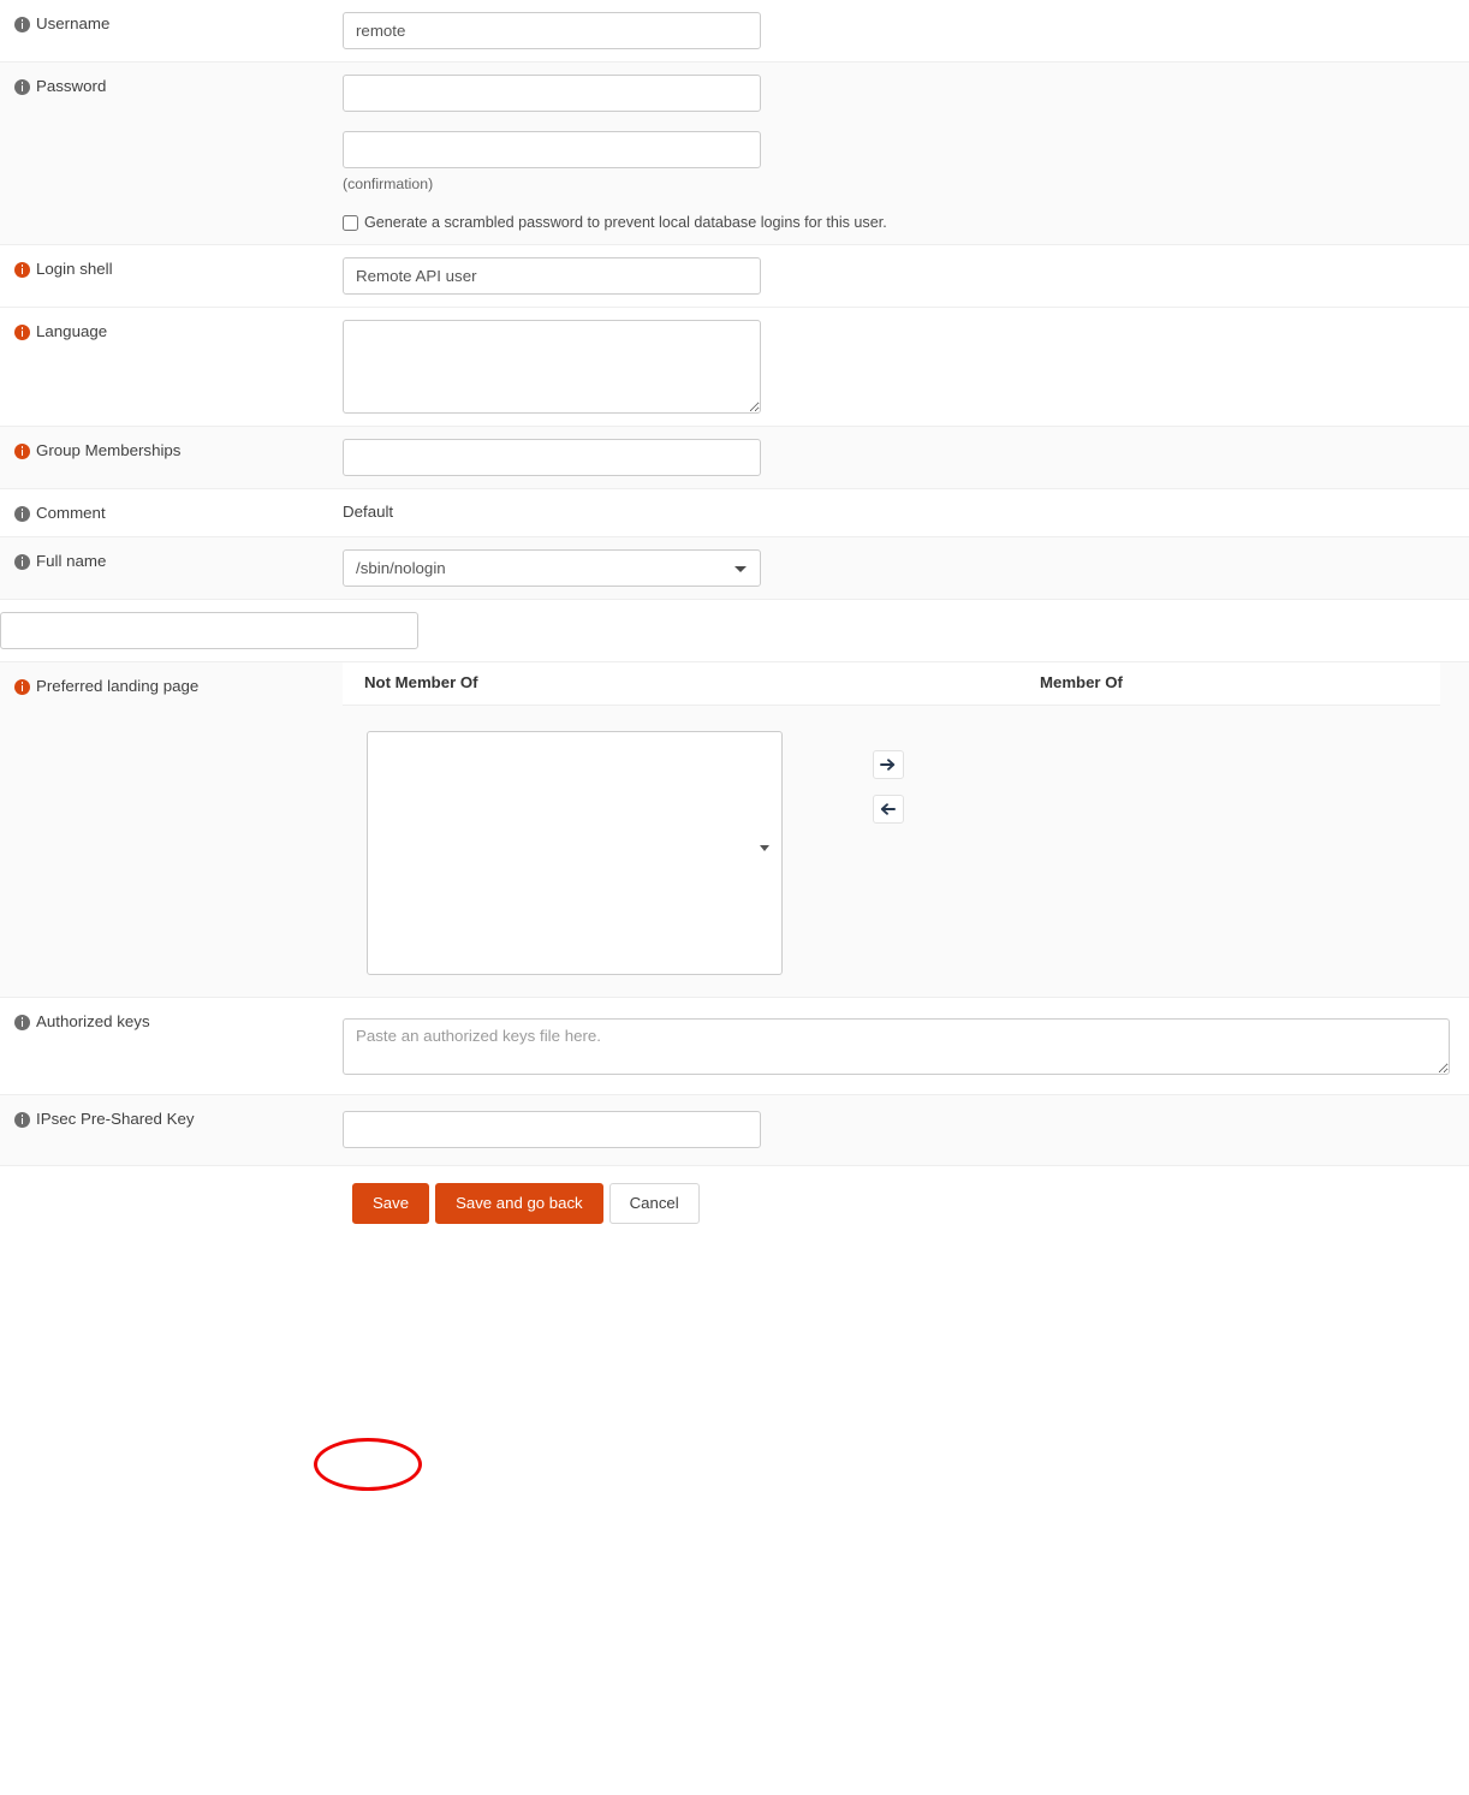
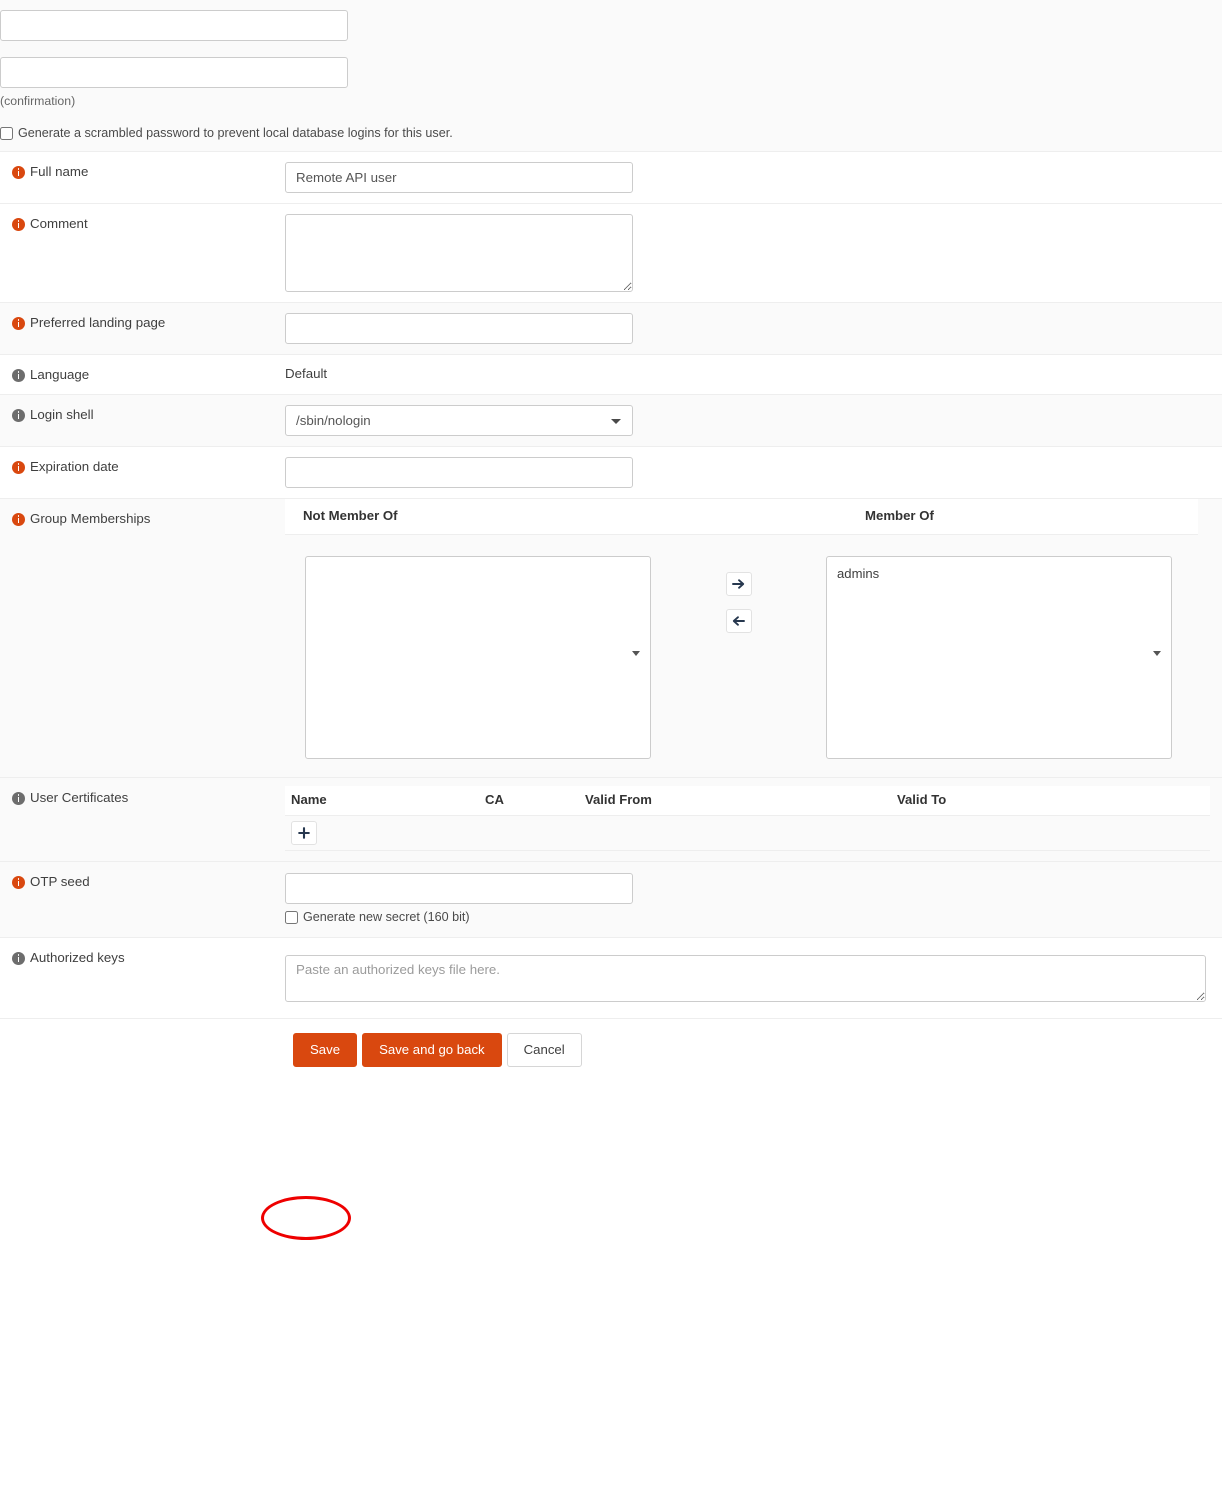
- Username
- remote
- Password
  (confirmation)
  Generate a scrambled password to prevent local database logins for this user.
- Login shell
+ Full name
  Remote API user
- Language
+ Comment
- Group Memberships
+ Preferred landing page
- Comment
+ Language
  Default
- Full name
+ Login shell
  /sbin/nologin
+ Expiration date
- Preferred landing page
+ Group Memberships
  Not Member Of
  Member Of
+ admins
+ User Certificates
+ Name	CA	Valid From	Valid To
+ OTP seed
+ Generate new secret (160 bit)
  Authorized keys
  Paste an authorized keys file here.
- IPsec Pre-Shared Key
  Save
  Save and go back
  Cancel
